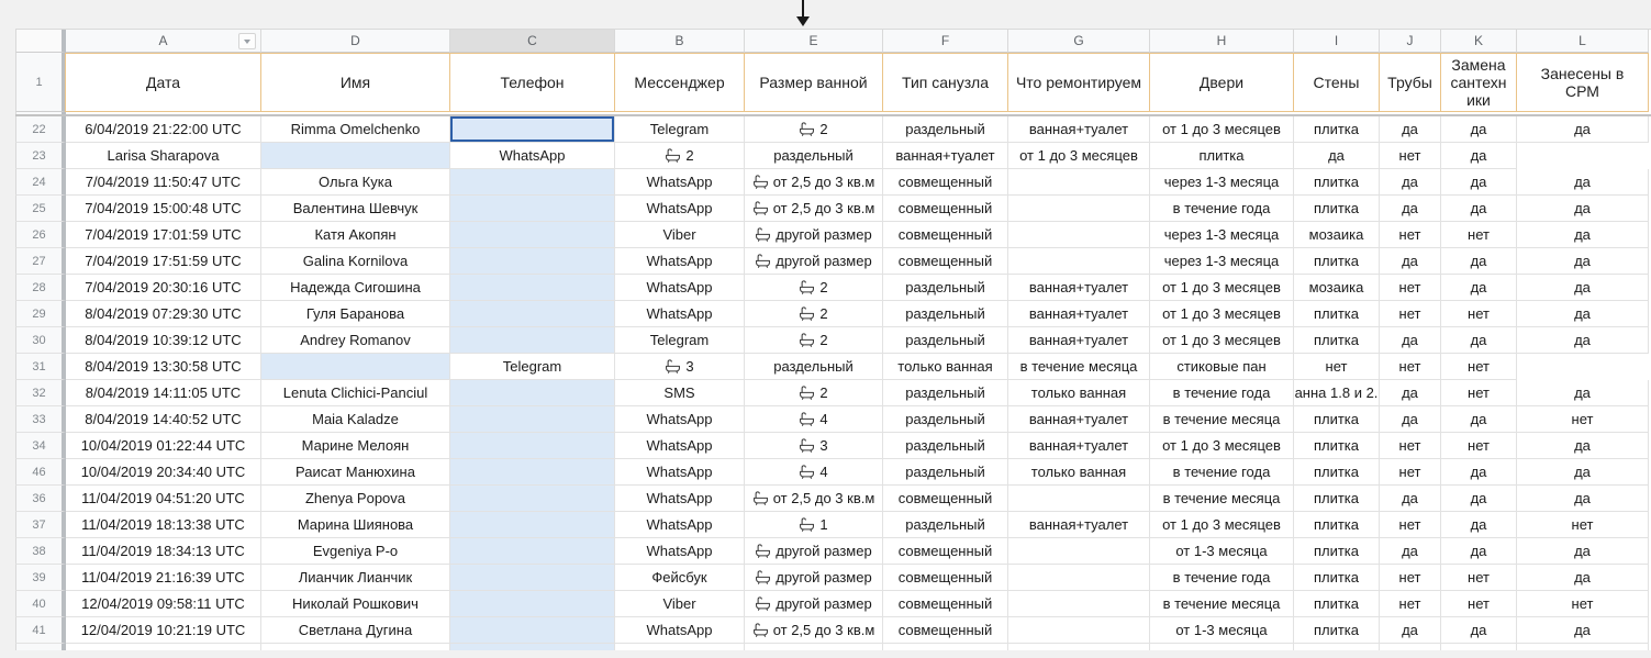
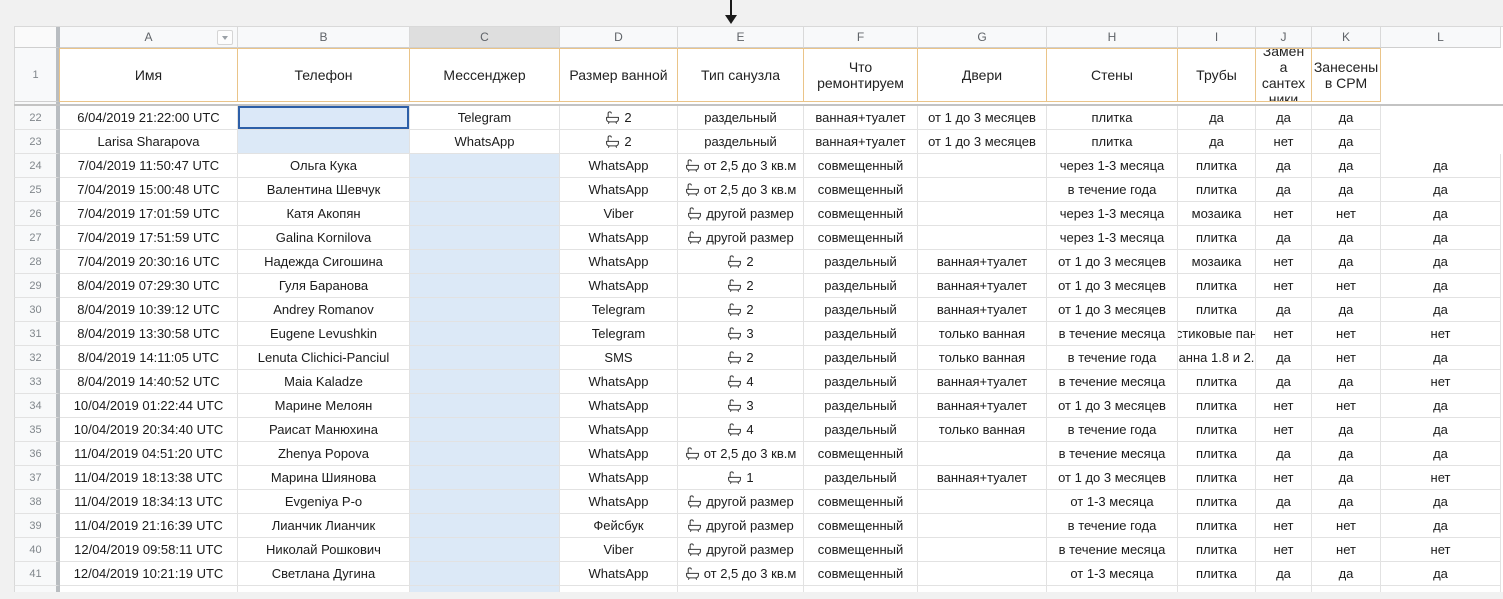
  A
- D
+ B
  C
- B
+ D
  E
  F
  G
  H
  I
  J
  K
  L
  1
- Дата
  Имя
  Телефон
  Мессенджер
  Размер ванной
  Тип санузла
  Что ремонтируем
  Двери
  Стены
  Трубы
  Замена сантехники
  Занесены в СРМ
  22
  6/04/2019 21:22:00 UTC
- Rimma Omelchenko
  Telegram
  2
  раздельный
  ванная+туалет
  от 1 до 3 месяцев
  плитка
  да
  да
  да
  23
  Larisa Sharapova
  WhatsApp
  2
  раздельный
  ванная+туалет
  от 1 до 3 месяцев
  плитка
  да
  нет
  да
  24
  7/04/2019 11:50:47 UTC
  Ольга Кука
  WhatsApp
  от 2,5 до 3 кв.м
  совмещенный
  через 1-3 месяца
  плитка
  да
  да
  да
  25
  7/04/2019 15:00:48 UTC
  Валентина Шевчук
  WhatsApp
  от 2,5 до 3 кв.м
  совмещенный
  в течение года
  плитка
  да
  да
  да
  26
  7/04/2019 17:01:59 UTC
  Катя Акопян
  Viber
  другой размер
  совмещенный
  через 1-3 месяца
  мозаика
  нет
  нет
  да
  27
  7/04/2019 17:51:59 UTC
  Galina Kornilova
  WhatsApp
  другой размер
  совмещенный
  через 1-3 месяца
  плитка
  да
  да
  да
  28
  7/04/2019 20:30:16 UTC
  Надежда Сигошина
  WhatsApp
  2
  раздельный
  ванная+туалет
  от 1 до 3 месяцев
  мозаика
  нет
  да
  да
  29
  8/04/2019 07:29:30 UTC
  Гуля Баранова
  WhatsApp
  2
  раздельный
  ванная+туалет
  от 1 до 3 месяцев
  плитка
  нет
  нет
  да
  30
  8/04/2019 10:39:12 UTC
  Andrey Romanov
  Telegram
  2
  раздельный
  ванная+туалет
  от 1 до 3 месяцев
  плитка
  да
  да
  да
  31
  8/04/2019 13:30:58 UTC
+ Eugene Levushkin
  Telegram
  3
  раздельный
  только ванная
  в течение месяца
  стиковые пан
  нет
  нет
  нет
  32
  8/04/2019 14:11:05 UTC
  Lenuta Clichici-Panciul
  SMS
  2
  раздельный
  только ванная
  в течение года
  анна 1.8 и 2.
  да
  нет
  да
  33
  8/04/2019 14:40:52 UTC
  Maia Kaladze
  WhatsApp
  4
  раздельный
  ванная+туалет
  в течение месяца
  плитка
  да
  да
  нет
  34
  10/04/2019 01:22:44 UTC
  Марине Мелоян
  WhatsApp
  3
  раздельный
  ванная+туалет
  от 1 до 3 месяцев
  плитка
  нет
  нет
  да
- 46
+ 35
  10/04/2019 20:34:40 UTC
  Раисат Манюхина
  WhatsApp
  4
  раздельный
  только ванная
  в течение года
  плитка
  нет
  да
  да
  36
  11/04/2019 04:51:20 UTC
  Zhenya Popova
  WhatsApp
  от 2,5 до 3 кв.м
  совмещенный
  в течение месяца
  плитка
  да
  да
  да
  37
  11/04/2019 18:13:38 UTC
  Марина Шиянова
  WhatsApp
  1
  раздельный
  ванная+туалет
  от 1 до 3 месяцев
  плитка
  нет
  да
  нет
  38
  11/04/2019 18:34:13 UTC
  Evgeniya P-o
  WhatsApp
  другой размер
  совмещенный
  от 1-3 месяца
  плитка
  да
  да
  да
  39
  11/04/2019 21:16:39 UTC
  Лианчик Лианчик
  Фейсбук
  другой размер
  совмещенный
  в течение года
  плитка
  нет
  нет
  да
  40
  12/04/2019 09:58:11 UTC
  Николай Рошкович
  Viber
  другой размер
  совмещенный
  в течение месяца
  плитка
  нет
  нет
  нет
  41
  12/04/2019 10:21:19 UTC
  Светлана Дугина
  WhatsApp
  от 2,5 до 3 кв.м
  совмещенный
  от 1-3 месяца
  плитка
  да
  да
  да
